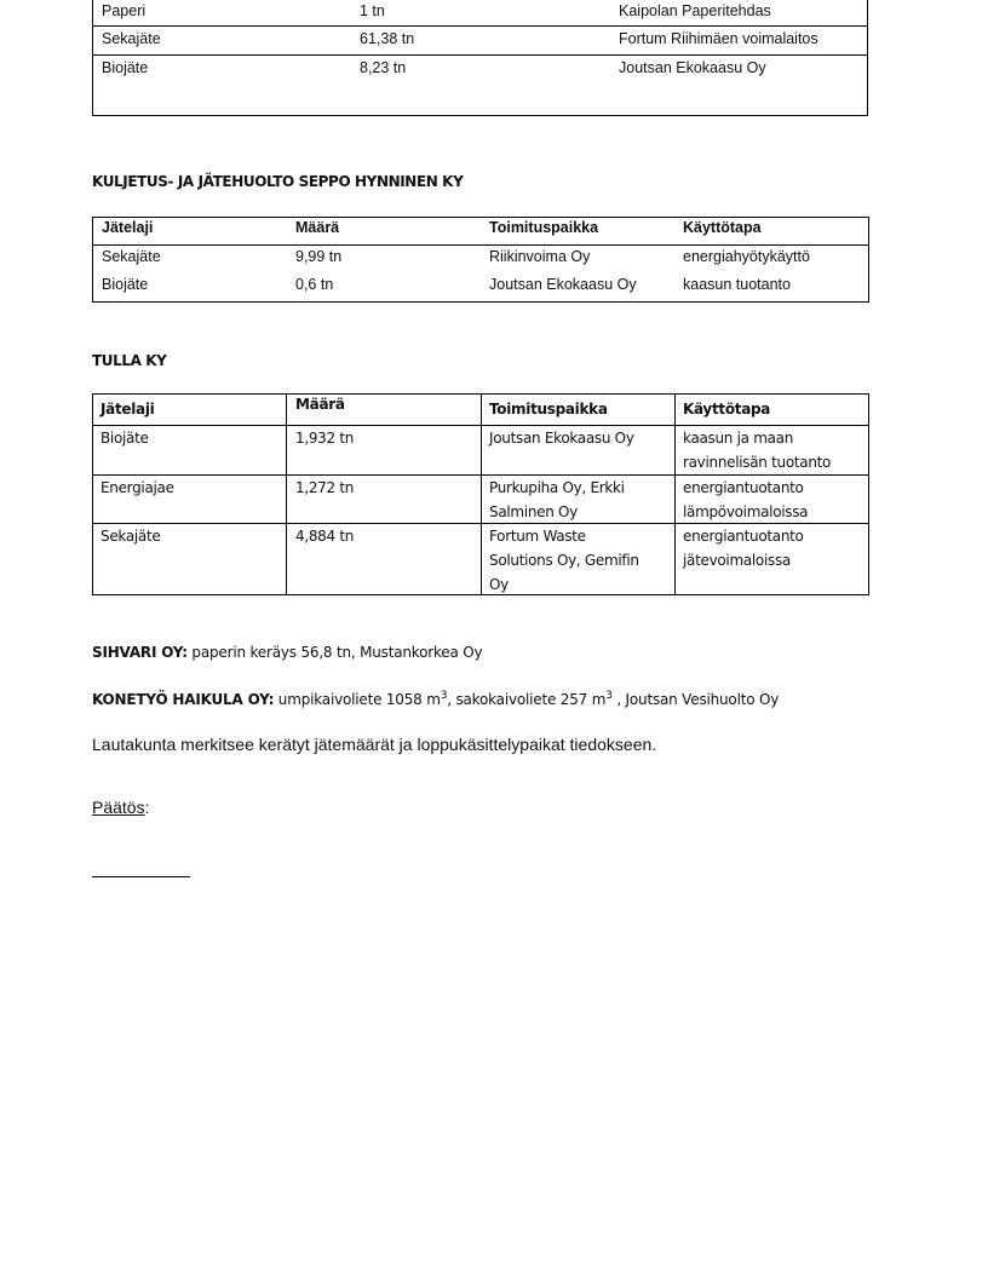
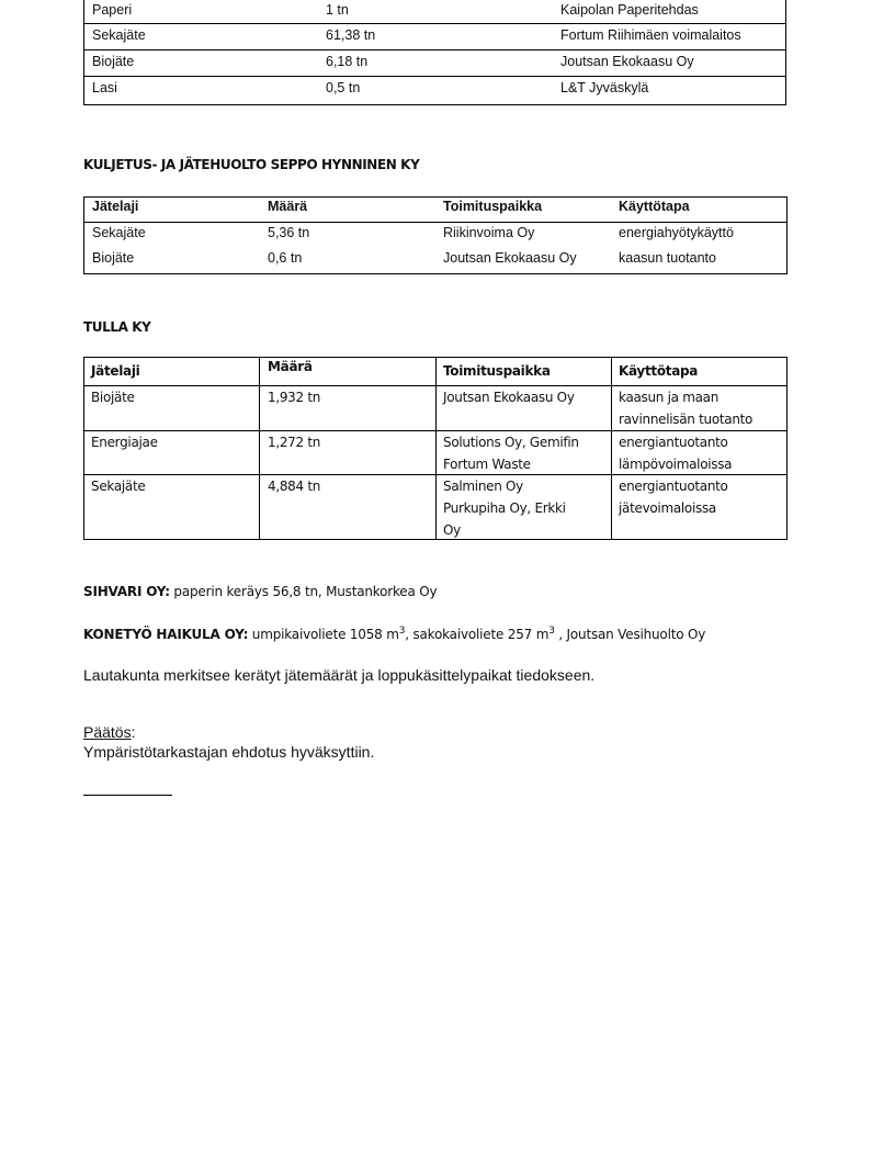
  Paperi
  1 tn
  Kaipolan Paperitehdas
  Sekajäte
  61,38 tn
  Fortum Riihimäen voimalaitos
  Biojäte
- 8,23 tn
+ 6,18 tn
  Joutsan Ekokaasu Oy
+ Lasi
+ 0,5 tn
+ L&T Jyväskylä
  KULJETUS- JA JÄTEHUOLTO SEPPO HYNNINEN KY
  Jätelaji
  Määrä
  Toimituspaikka
  Käyttötapa
  Sekajäte
- 9,99 tn
+ 5,36 tn
  Riikinvoima Oy
  energiahyötykäyttö
  Biojäte
  0,6 tn
  Joutsan Ekokaasu Oy
  kaasun tuotanto
  TULLA KY
  Jätelaji
  Määrä
  Toimituspaikka
  Käyttötapa
  Biojäte
  1,932 tn
  Joutsan Ekokaasu Oy
  kaasun ja maan
  ravinnelisän tuotanto
  Energiajae
  1,272 tn
- Purkupiha Oy, Erkki
+ Solutions Oy, Gemifin
- Salminen Oy
+ Fortum Waste
  energiantuotanto
  lämpövoimaloissa
  Sekajäte
  4,884 tn
- Fortum Waste
+ Salminen Oy
- Solutions Oy, Gemifin
+ Purkupiha Oy, Erkki
  Oy
  energiantuotanto
  jätevoimaloissa
  SIHVARI OY: paperin keräys 56,8 tn, Mustankorkea Oy
  KONETYÖ HAIKULA OY: umpikaivoliete 1058 m3, sakokaivoliete 257 m3 , Joutsan Vesihuolto Oy
  Lautakunta merkitsee kerätyt jätemäärät ja loppukäsittelypaikat tiedokseen.
  Päätös:
+ Ympäristötarkastajan ehdotus hyväksyttiin.
